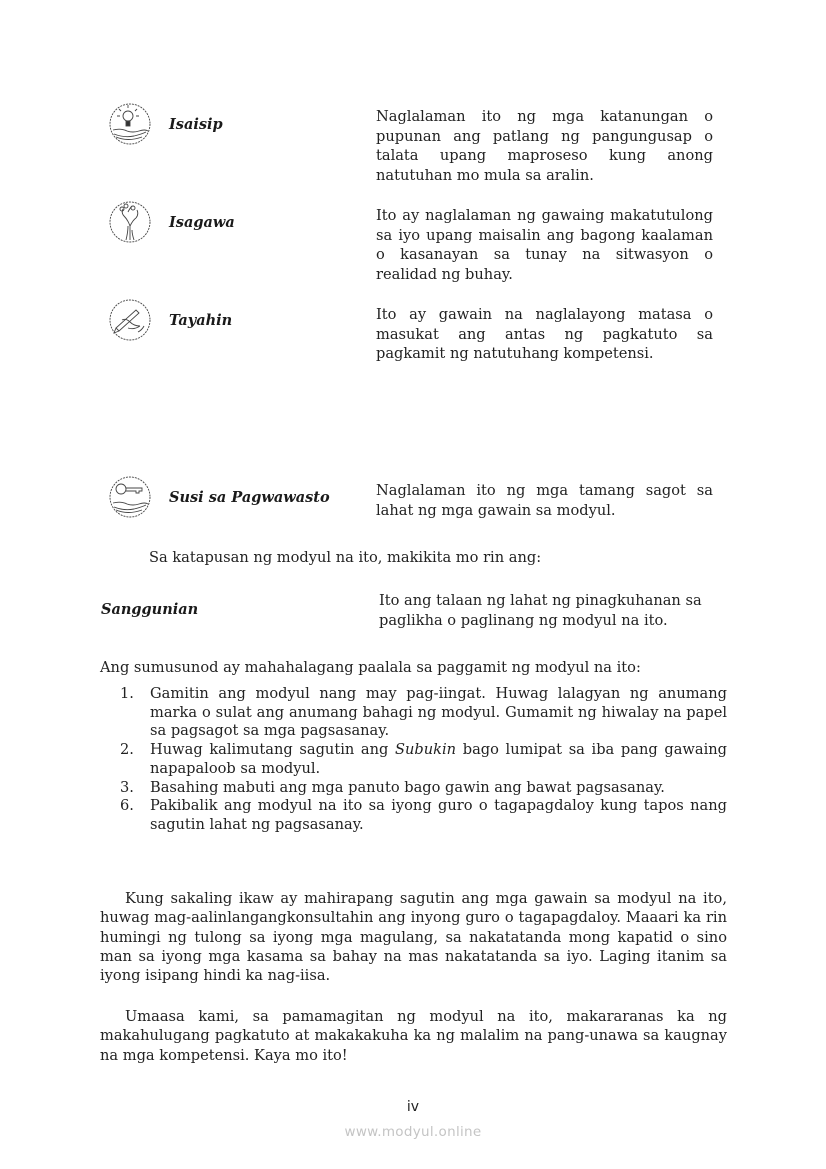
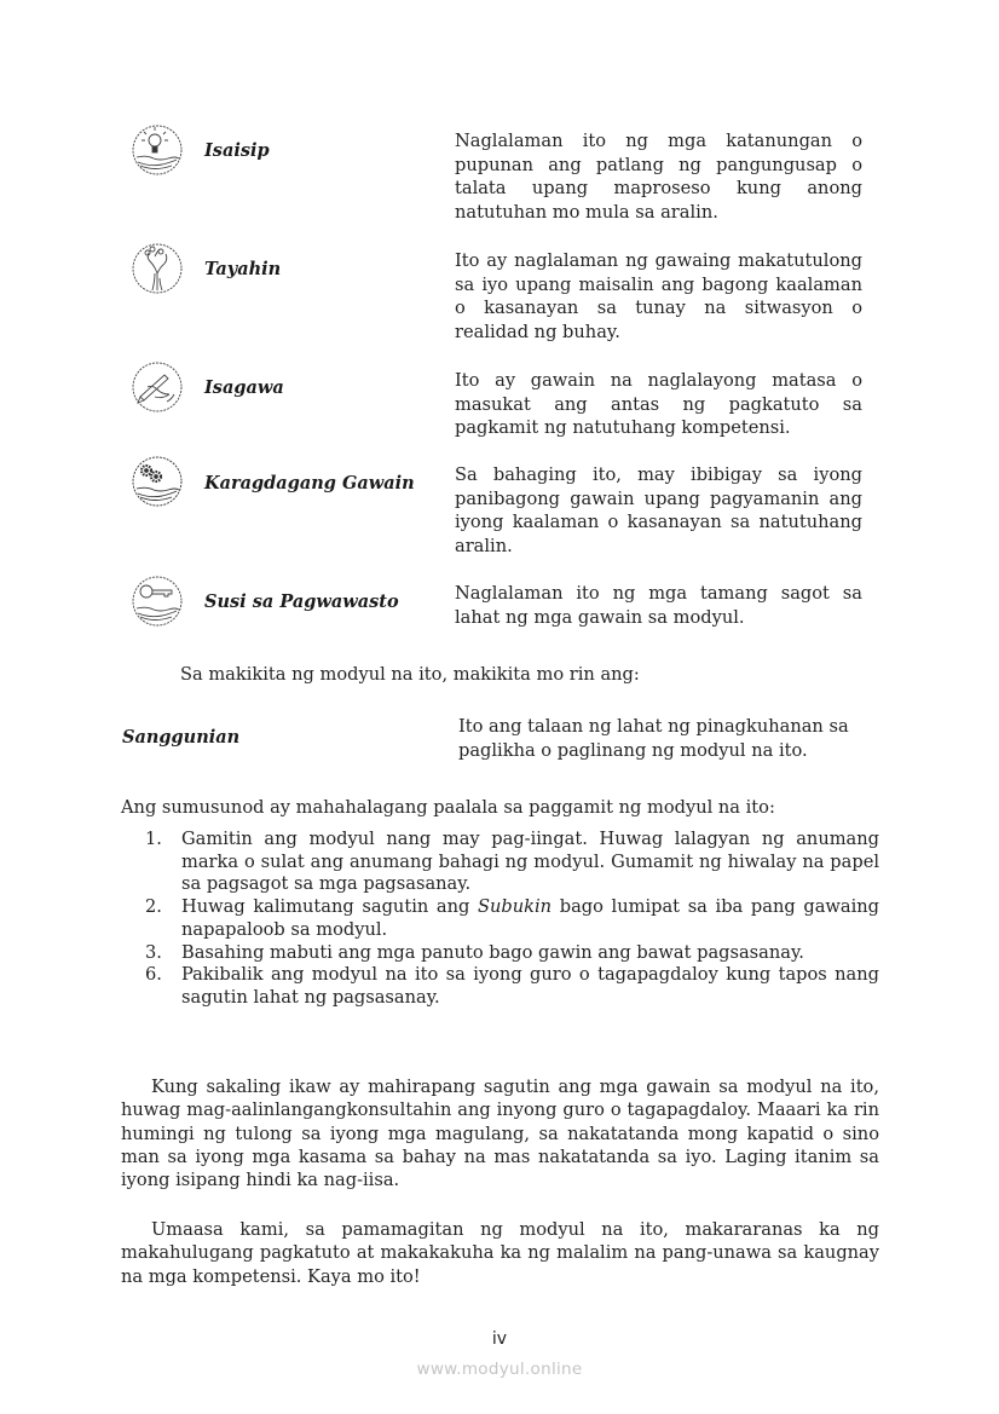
  Isaisip
  Naglalaman ito ng mga katanungan o pupunan ang patlang ng pangungusap o talata upang maproseso kung anong natutuhan mo mula sa aralin.
- Isagawa
+ Tayahin
  Ito ay naglalaman ng gawaing makatutulong sa iyo upang maisalin ang bagong kaalaman o kasanayan sa tunay na sitwasyon o realidad ng buhay.
- Tayahin
+ Isagawa
  Ito ay gawain na naglalayong matasa o masukat ang antas ng pagkatuto sa pagkamit ng natutuhang kompetensi.
+ Karagdagang Gawain
+ Sa bahaging ito, may ibibigay sa iyong panibagong gawain upang pagyamanin ang iyong kaalaman o kasanayan sa natutuhang aralin.
  Susi sa Pagwawasto
  Naglalaman ito ng mga tamang sagot sa lahat ng mga gawain sa modyul.
- Sa katapusan ng modyul na ito, makikita mo rin ang:
+ Sa makikita ng modyul na ito, makikita mo rin ang:
  Sanggunian
  Ito ang talaan ng lahat ng pinagkuhanan sa paglikha o paglinang ng modyul na ito.
  Ang sumusunod ay mahahalagang paalala sa paggamit ng modyul na ito:
  1.
  Gamitin ang modyul nang may pag-iingat. Huwag lalagyan ng anumang marka o sulat ang anumang bahagi ng modyul. Gumamit ng hiwalay na papel sa pagsagot sa mga pagsasanay.
  2.
  Huwag kalimutang sagutin ang Subukin bago lumipat sa iba pang gawaing napapaloob sa modyul.
  3.
  Basahing mabuti ang mga panuto bago gawin ang bawat pagsasanay.
  6.
  Pakibalik ang modyul na ito sa iyong guro o tagapagdaloy kung tapos nang sagutin lahat ng pagsasanay.
  Kung sakaling ikaw ay mahirapang sagutin ang mga gawain sa modyul na ito, huwag mag-aalinlangangkonsultahin ang inyong guro o tagapagdaloy. Maaari ka rin humingi ng tulong sa iyong mga magulang, sa nakatatanda mong kapatid o sino man sa iyong mga kasama sa bahay na mas nakatatanda sa iyo. Laging itanim sa iyong isipang hindi ka nag-iisa.
  Umaasa kami, sa pamamagitan ng modyul na ito, makararanas ka ng makahulugang pagkatuto at makakakuha ka ng malalim na pang-unawa sa kaugnay na mga kompetensi. Kaya mo ito!
  iv
  www.modyul.online
